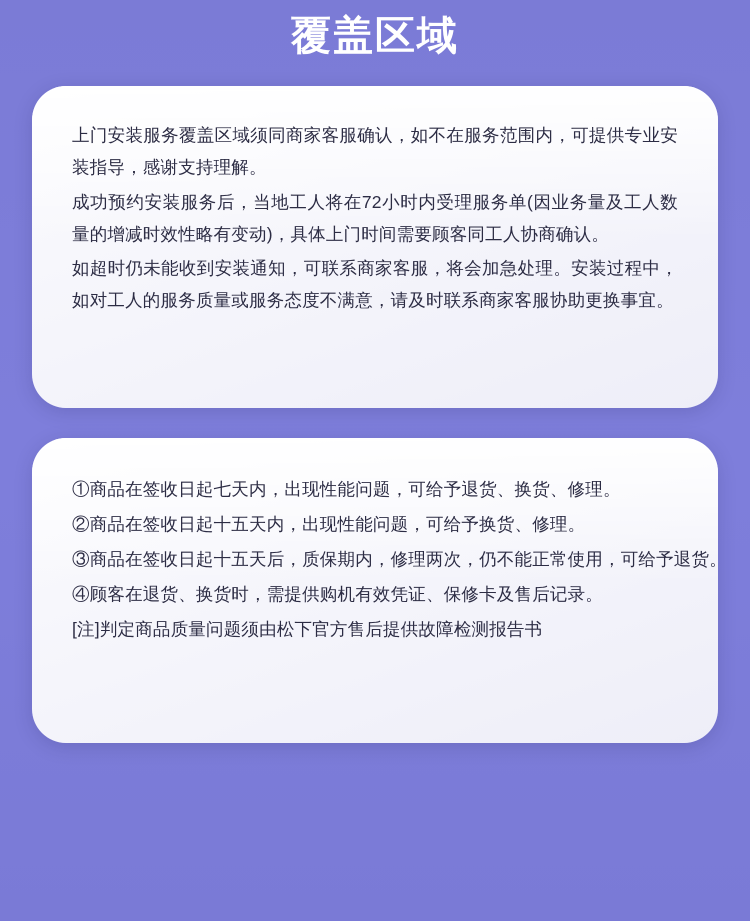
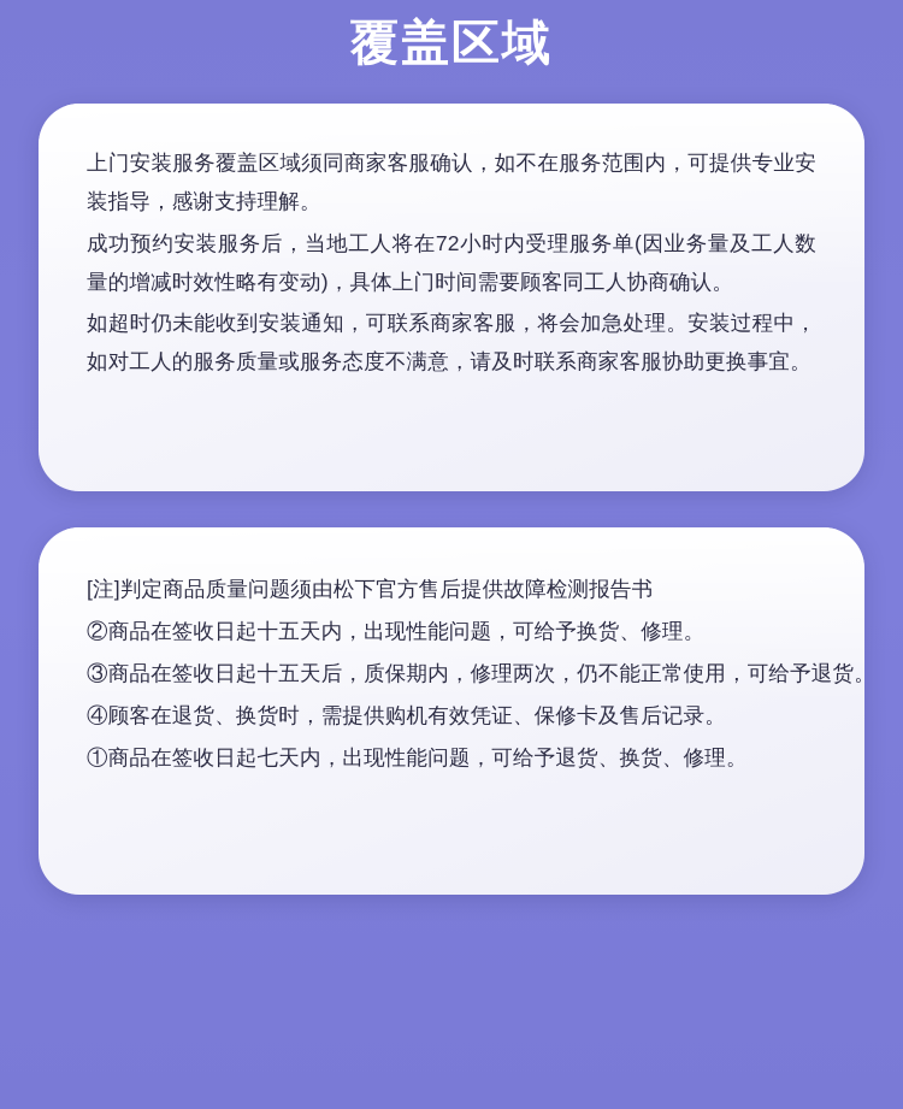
  覆盖区域
  上门安装服务覆盖区域须同商家客服确认，如不在服务范围内，可提供专业安装指导，感谢支持理解。
  成功预约安装服务后，当地工人将在72小时内受理服务单(因业务量及工人数量的增减时效性略有变动)，具体上门时间需要顾客同工人协商确认。
  如超时仍未能收到安装通知，可联系商家客服，将会加急处理。安装过程中，如对工人的服务质量或服务态度不满意，请及时联系商家客服协助更换事宜。
- ①商品在签收日起七天内，出现性能问题，可给予退货、换货、修理。
+ [注]判定商品质量问题须由松下官方售后提供故障检测报告书
  ②商品在签收日起十五天内，出现性能问题，可给予换货、修理。
  ③商品在签收日起十五天后，质保期内，修理两次，仍不能正常使用，可给予退货
  ④顾客在退货、换货时，需提供购机有效凭证、保修卡及售后记录。
- [注]判定商品质量问题须由松下官方售后提供故障检测报告书
+ ①商品在签收日起七天内，出现性能问题，可给予退货、换货、修理。
